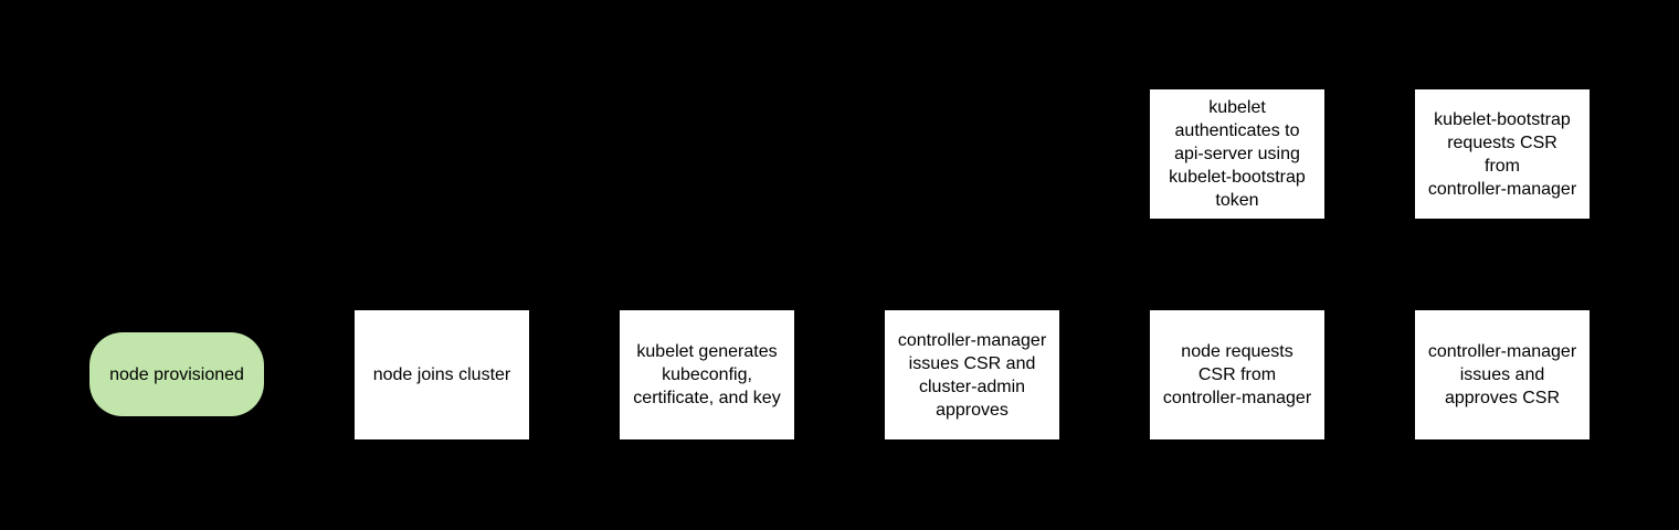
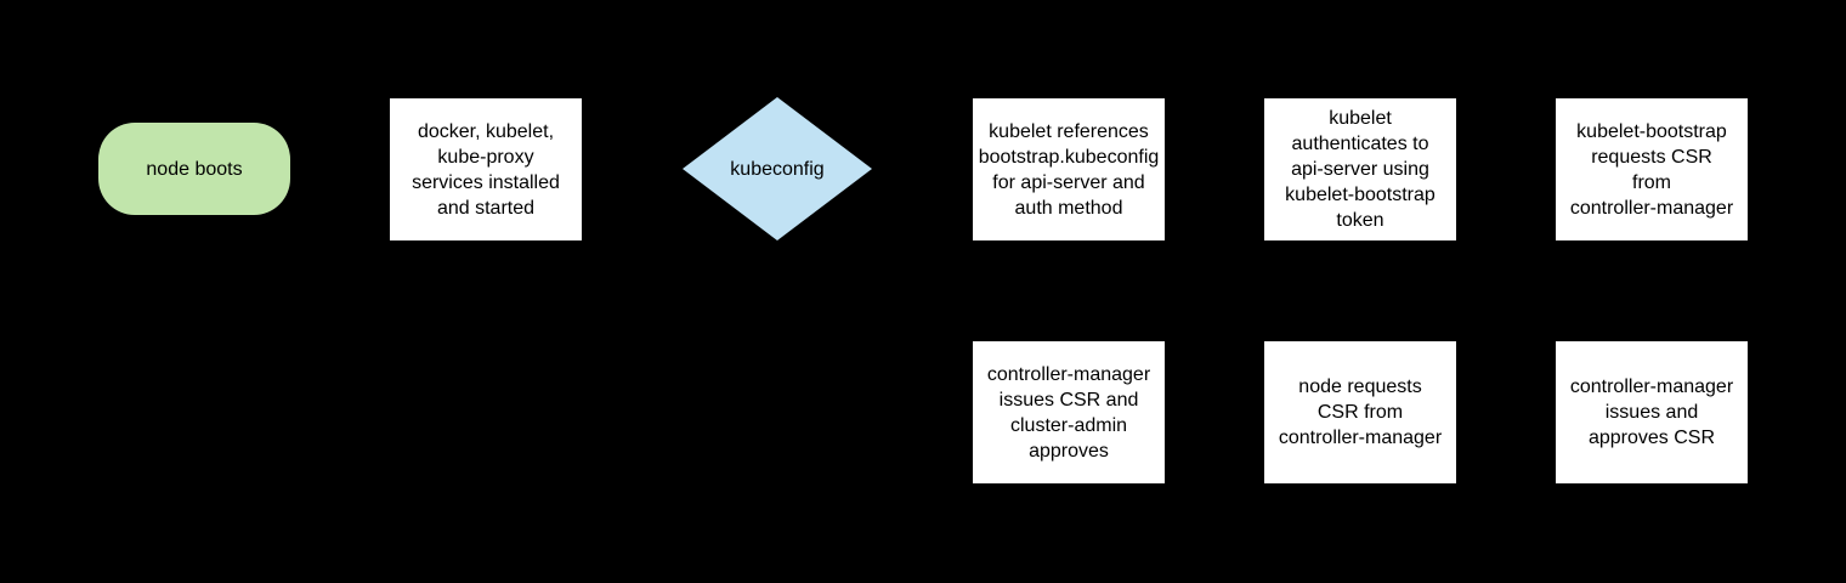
+ node boots
+ docker, kubelet,
+ kube-proxy
+ services installed
+ and started
+ kubeconfig
+ kubelet references
+ bootstrap.kubeconfig
+ for api-server and
+ auth method
  kubelet
  authenticates to
  api-server using
  kubelet-bootstrap
  token
  kubelet-bootstrap
  requests CSR
  from
  controller-manager
- node provisioned
- node joins cluster
- kubelet generates
- kubeconfig,
- certificate, and key
  controller-manager
  issues CSR and
  cluster-admin
  approves
  node requests
  CSR from
  controller-manager
  controller-manager
  issues and
  approves CSR
